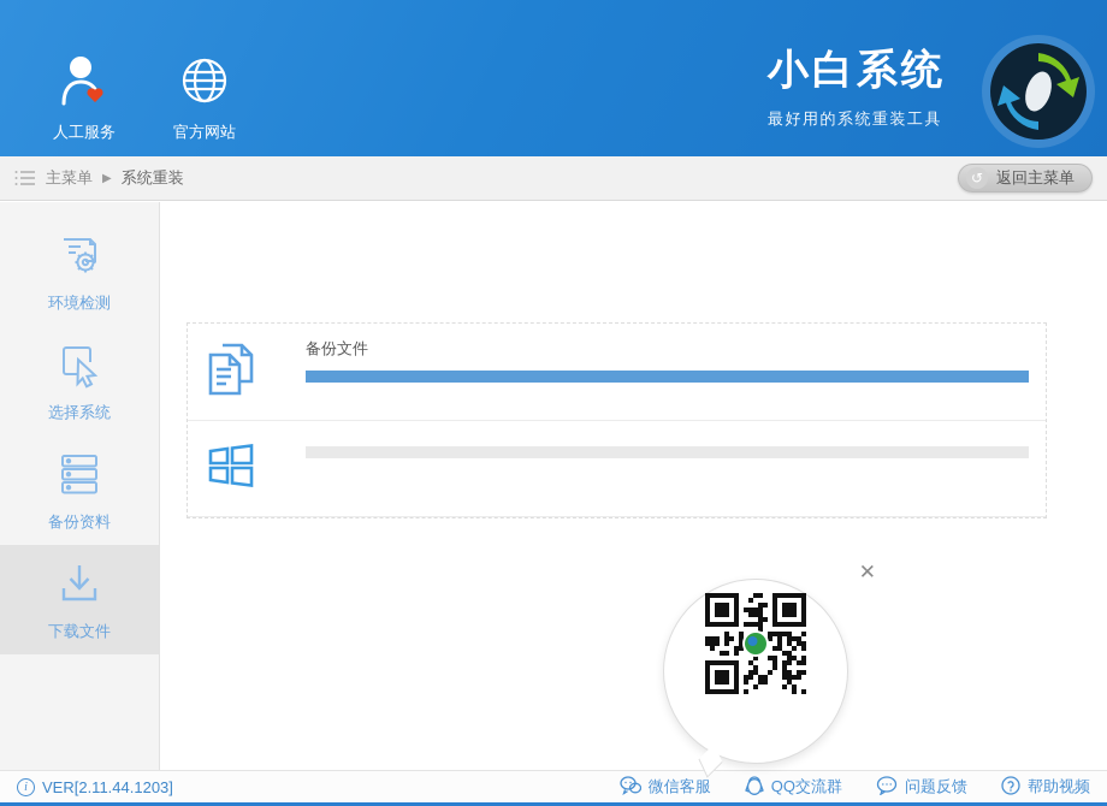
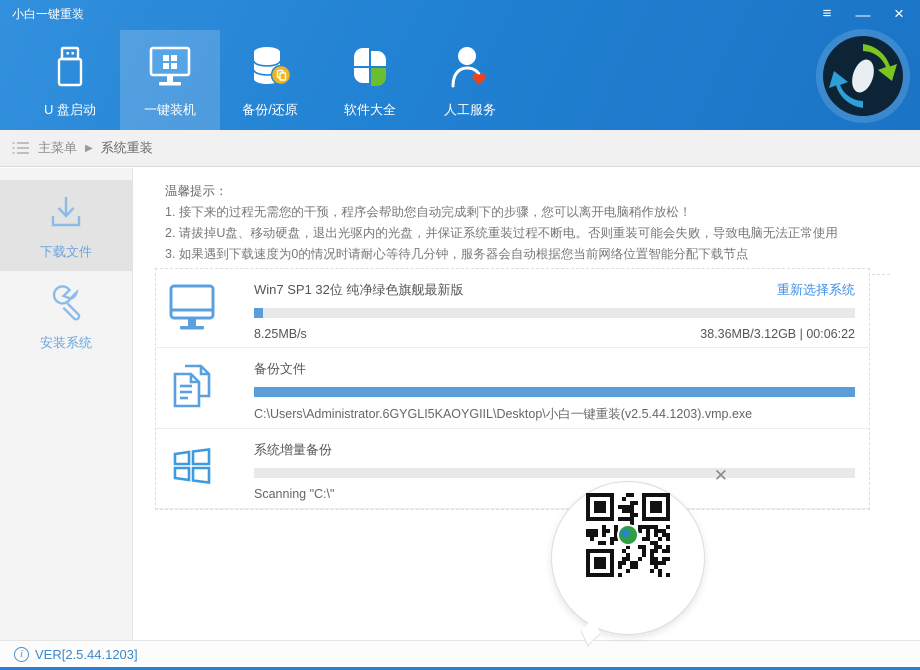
+ 小白一键重装
+ ≡
+ —
+ ×
+ U 盘启动
+ 一键装机
+ 备份/还原
+ 软件大全
  人工服务
- 官方网站
- 小白系统
- 最好用的系统重装工具
  主菜单
  ▶
  系统重装
- ↺
- 返回主菜单
- 环境检测
- 选择系统
- 备份资料
  下载文件
+ 安装系统
+ 温馨提示：
+ 1. 接下来的过程无需您的干预，程序会帮助您自动完成剩下的步骤，您可以离开电脑稍作放松！
+ 2. 请拔掉U盘、移动硬盘，退出光驱内的光盘，并保证系统重装过程不断电。否则重装可能会失败，导致电脑无法正常使用
+ 3. 如果遇到下载速度为0的情况时请耐心等待几分钟，服务器会自动根据您当前网络位置智能分配下载节点
+ Win7 SP1 32位 纯净绿色旗舰最新版
+ 重新选择系统
+ 8.25MB/s
+ 38.36MB/3.12GB | 00:06:22
  备份文件
+ C:\Users\Administrator.6GYGLI5KAOYGIIL\Desktop\小白一键重装(v2.5.44.1203).vmp.exe
+ 系统增量备份
+ Scanning "C:\"
  ✕
  i
- VER[2.11.44.1203]
+ VER[2.5.44.1203]
- 微信客服
- QQ交流群
- 问题反馈
- 帮助视频
